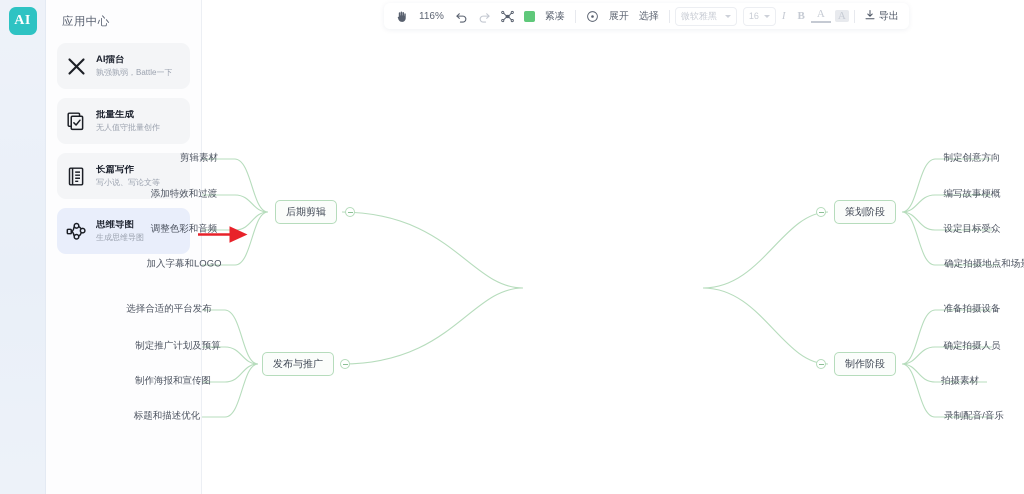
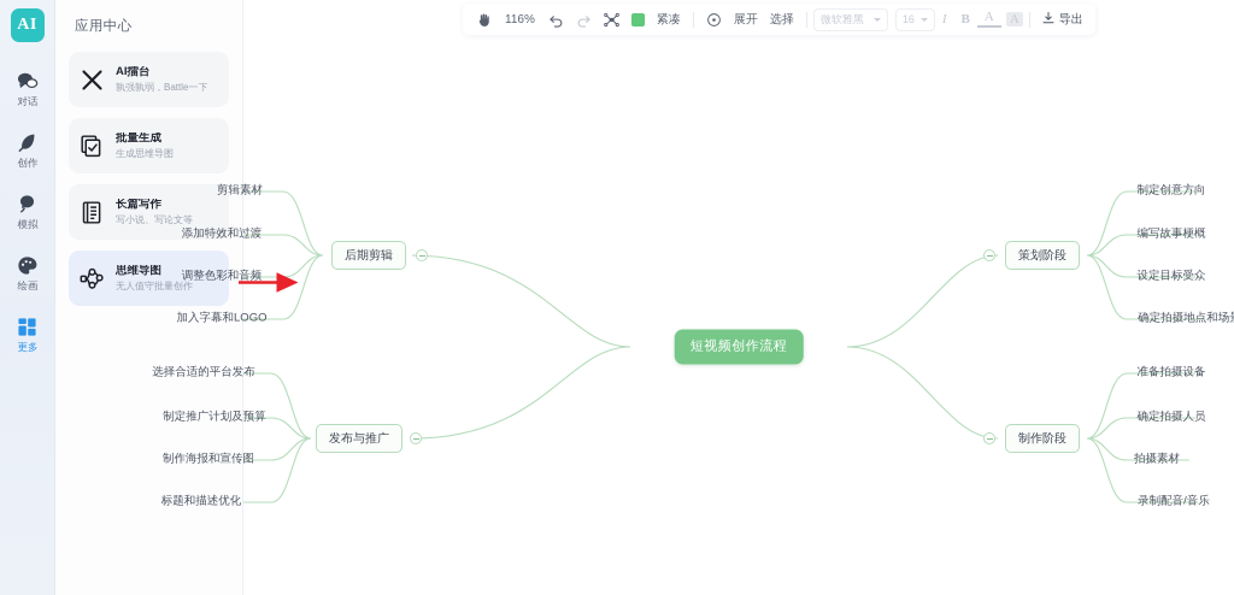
  AI
+ 对话
+ 创作
+ 模拟
+ 绘画
+ 更多
  应用中心
  AI擂台
  孰强孰弱，Battle一下
  批量生成
- 无人值守批量创作
+ 生成思维导图
  长篇写作
  写小说、写论文等
  思维导图
- 生成思维导图
+ 无人值守批量创作
  116%
  紧凑
  展开
  选择
  微软雅黑
  16
  I
  B
  A
  A
  导出
+ 短视频创作流程
  后期剪辑
  剪辑素材
  添加特效和过渡
  调整色彩和音频
  加入字幕和LOGO
  发布与推广
  选择合适的平台发布
  制定推广计划及预算
  制作海报和宣传图
  标题和描述优化
  策划阶段
  制定创意方向
  编写故事梗概
  设定目标受众
  确定拍摄地点和场
  制作阶段
  准备拍摄设备
  确定拍摄人员
  拍摄素材
  录制配音/音乐
